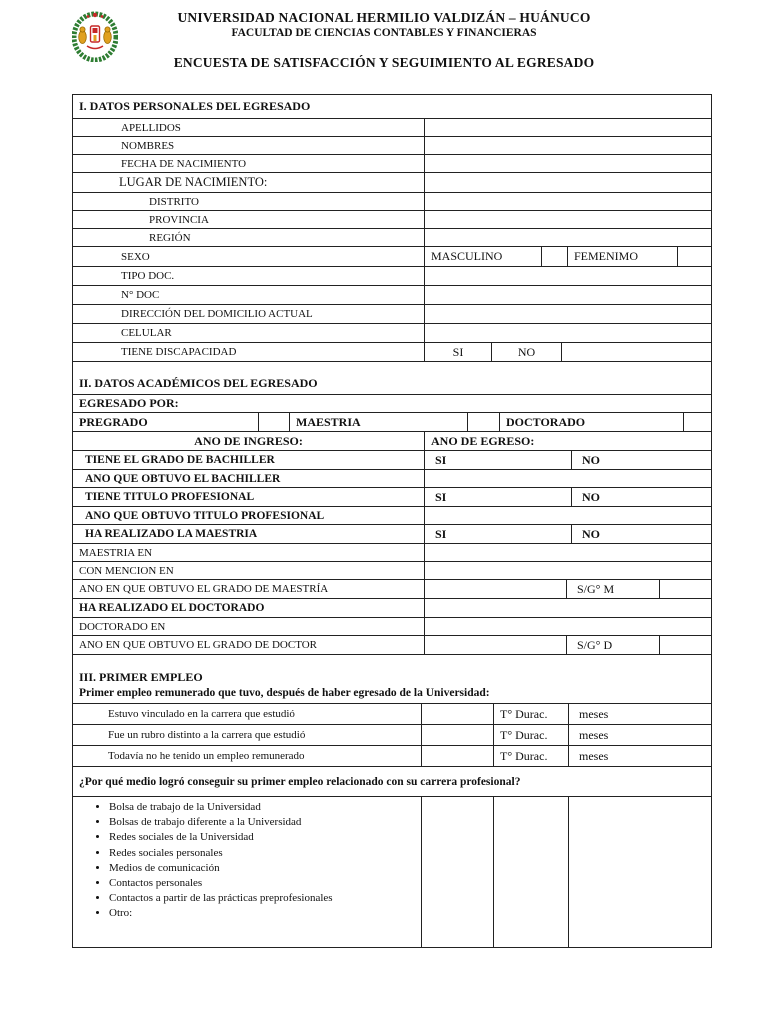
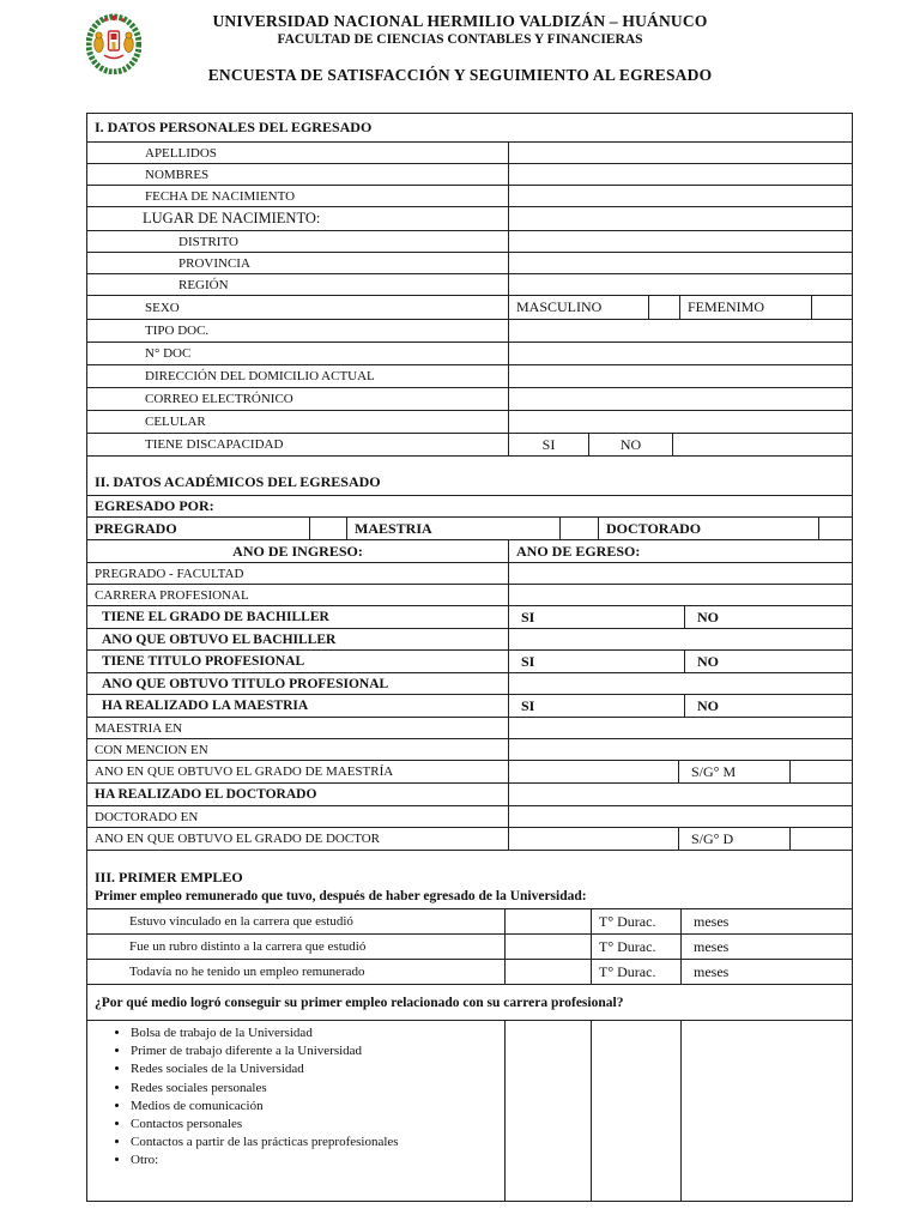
  UNIVERSIDAD NACIONAL HERMILIO VALDIZÁN – HUÁNUCO
  FACULTAD DE CIENCIAS CONTABLES Y FINANCIERAS
  ENCUESTA DE SATISFACCIÓN Y SEGUIMIENTO AL EGRESADO
  I. DATOS PERSONALES DEL EGRESADO
  APELLIDOS
  NOMBRES
  FECHA DE NACIMIENTO
  LUGAR DE NACIMIENTO:
  DISTRITO
  PROVINCIA
  REGIÓN
  SEXO
  MASCULINO
  FEMENIMO
  TIPO DOC.
  N° DOC
  DIRECCIÓN DEL DOMICILIO ACTUAL
+ CORREO ELECTRÓNICO
  CELULAR
  TIENE DISCAPACIDAD
  SI
  NO
  II. DATOS ACADÉMICOS DEL EGRESADO
  EGRESADO POR:
  PREGRADO
  MAESTRIA
  DOCTORADO
  ANO DE INGRESO:
  ANO DE EGRESO:
+ PREGRADO - FACULTAD
+ CARRERA PROFESIONAL
  TIENE EL GRADO DE BACHILLER
  SI
  NO
  ANO QUE OBTUVO EL BACHILLER
  TIENE TITULO PROFESIONAL
  SI
  NO
  ANO QUE OBTUVO TITULO PROFESIONAL
  HA REALIZADO LA MAESTRIA
  SI
  NO
  MAESTRIA EN
  CON MENCION EN
  ANO EN QUE OBTUVO EL GRADO DE MAESTRÍA
  S/G° M
  HA REALIZADO EL DOCTORADO
  DOCTORADO EN
  ANO EN QUE OBTUVO EL GRADO DE DOCTOR
  S/G° D
  III. PRIMER EMPLEO
  Primer empleo remunerado que tuvo, después de haber egresado de la Universidad:
  Estuvo vinculado en la carrera que estudió
  T° Durac.
  meses
  Fue un rubro distinto a la carrera que estudió
  T° Durac.
  meses
  Todavía no he tenido un empleo remunerado
  T° Durac.
  meses
  ¿Por qué medio logró conseguir su primer empleo relacionado con su carrera profesional?
  Bolsa de trabajo de la Universidad
- Bolsas de trabajo diferente a la Universidad
+ Primer de trabajo diferente a la Universidad
  Redes sociales de la Universidad
  Redes sociales personales
  Medios de comunicación
  Contactos personales
  Contactos a partir de las prácticas preprofesionales
  Otro:
